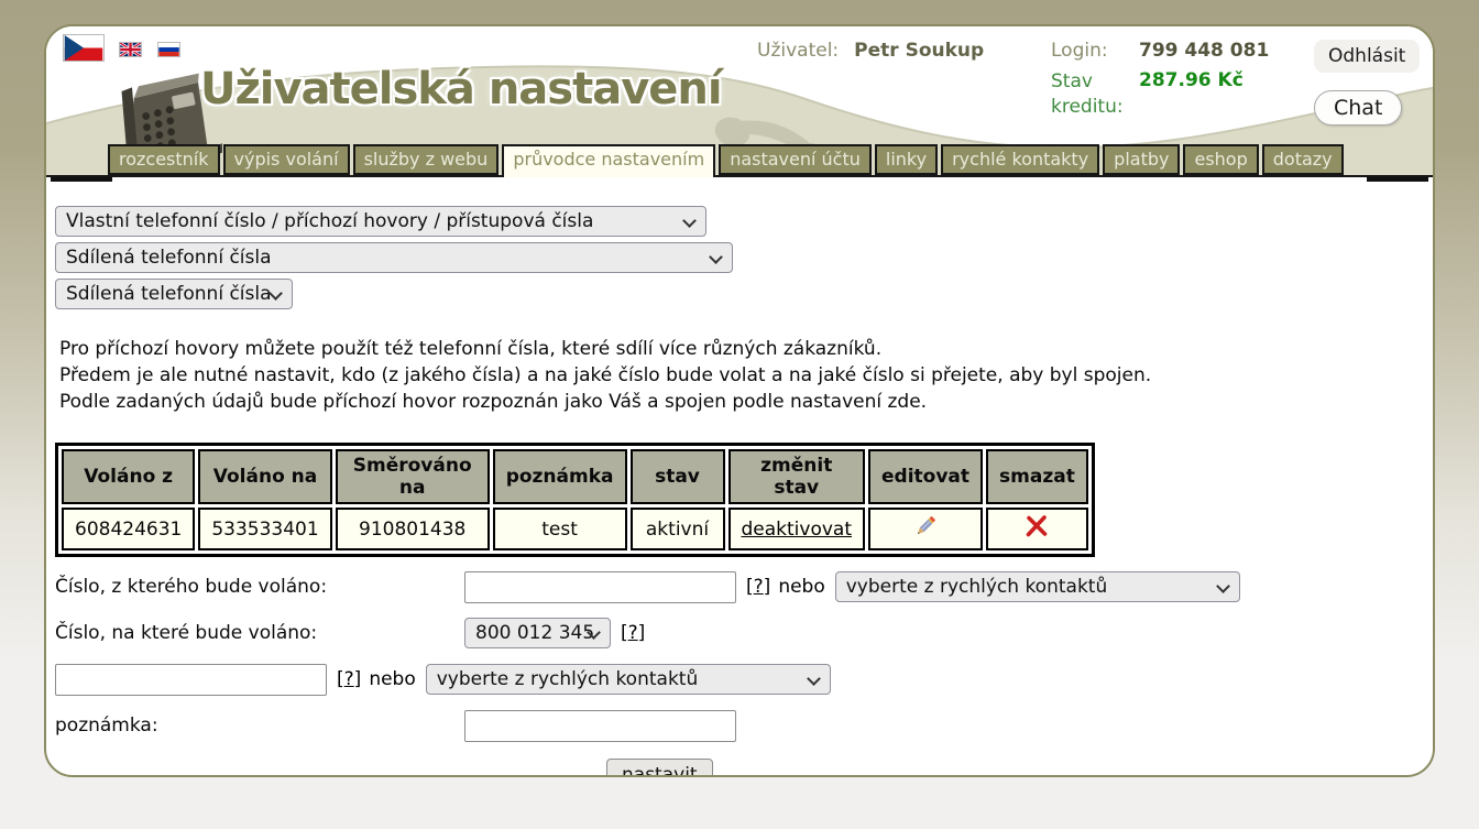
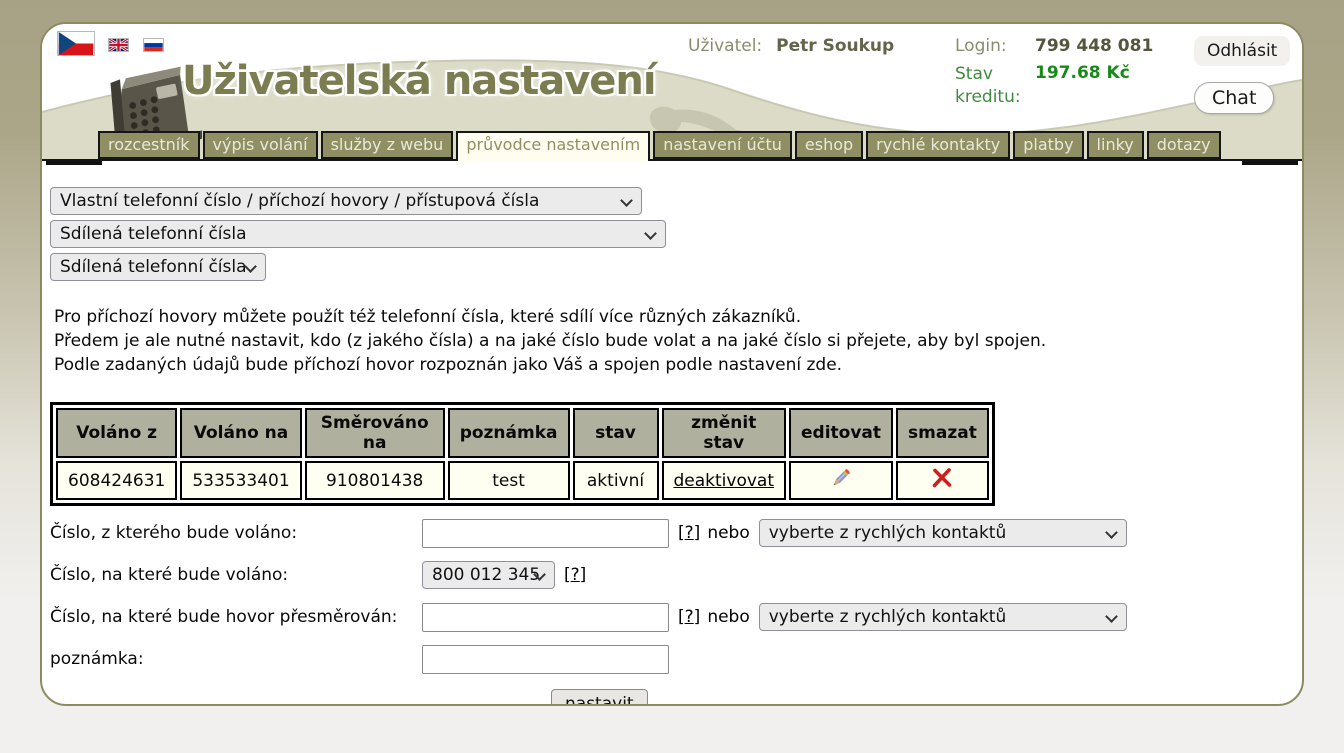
  Uživatelská nastavení
  Uživatel:
  Petr Soukup
  Login:
  799 448 081
  Stav kreditu:
- 287.96 Kč
+ 197.68 Kč
  Odhlásit
  Chat
  rozcestník
  výpis volání
  služby z webu
  průvodce nastavením
  nastavení účtu
- linky
+ eshop
  rychlé kontakty
  platby
- eshop
+ linky
  dotazy
  Vlastní telefonní číslo / příchozí hovory / přístupová čísla
  Sdílená telefonní čísla
  Sdílená telefonní čísla
  Pro příchozí hovory můžete použít též telefonní čísla, které sdílí více různých zákazníků.
  Předem je ale nutné nastavit, kdo (z jakého čísla) a na jaké číslo bude volat a na jaké číslo si přejete, aby byl spojen.
  Podle zadaných údajů bude příchozí hovor rozpoznán jako Váš a spojen podle nastavení zde.
  Voláno z	Voláno na	Směrováno na	poznámka	stav	změnit stav	editovat	smazat
  608424631	533533401	910801438	test	aktivní	deaktivovat
  Číslo, z kterého bude voláno:
  [?]
  nebo
  vyberte z rychlých kontaktů
  Číslo, na které bude voláno:
  800 012 345
  [?]
+ Číslo, na které bude hovor přesměrován:
  [?]
  nebo
  vyberte z rychlých kontaktů
  poznámka:
